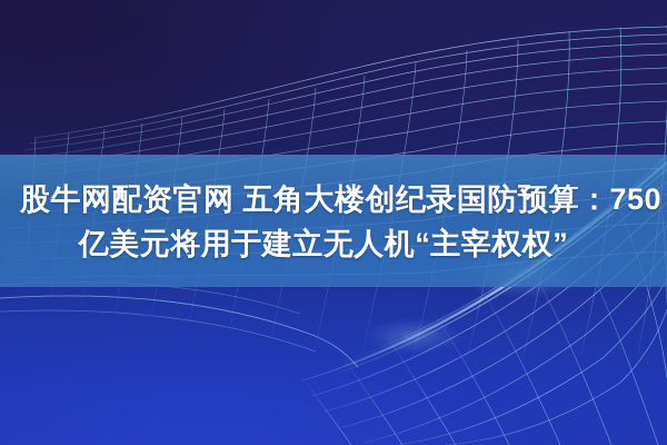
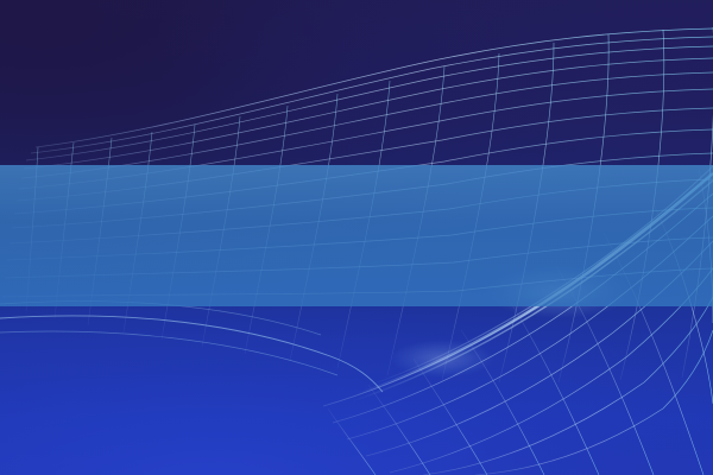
- 股牛网配资官网 五角大楼创纪录国防预算：750
- 亿美元将用于建立无人机“主宰权权”
